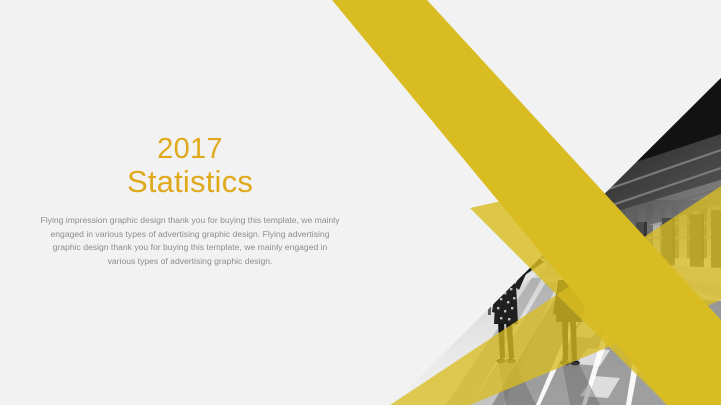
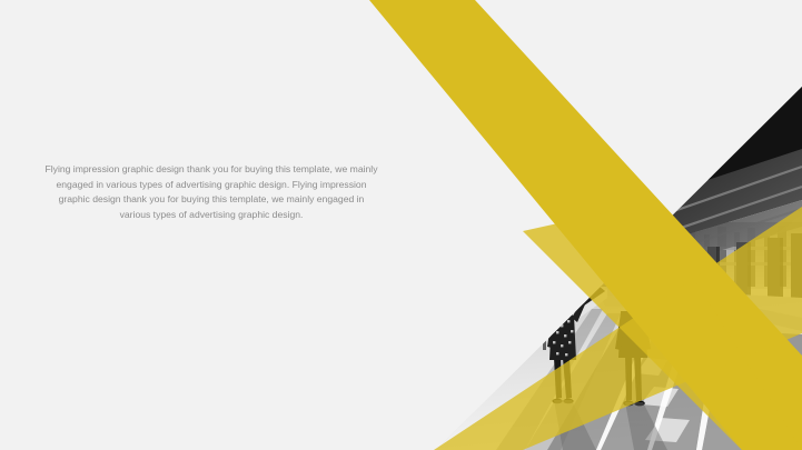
- 2017
- Statistics
- Flying impression graphic design thank you for buying this template, we mainly engaged in various types of advertising graphic design. Flying advertising graphic design thank you for buying this template, we mainly engaged in various types of advertising graphic design.
+ Flying impression graphic design thank you for buying this template, we mainly engaged in various types of advertising graphic design. Flying impression graphic design thank you for buying this template, we mainly engaged in various types of advertising graphic design.
